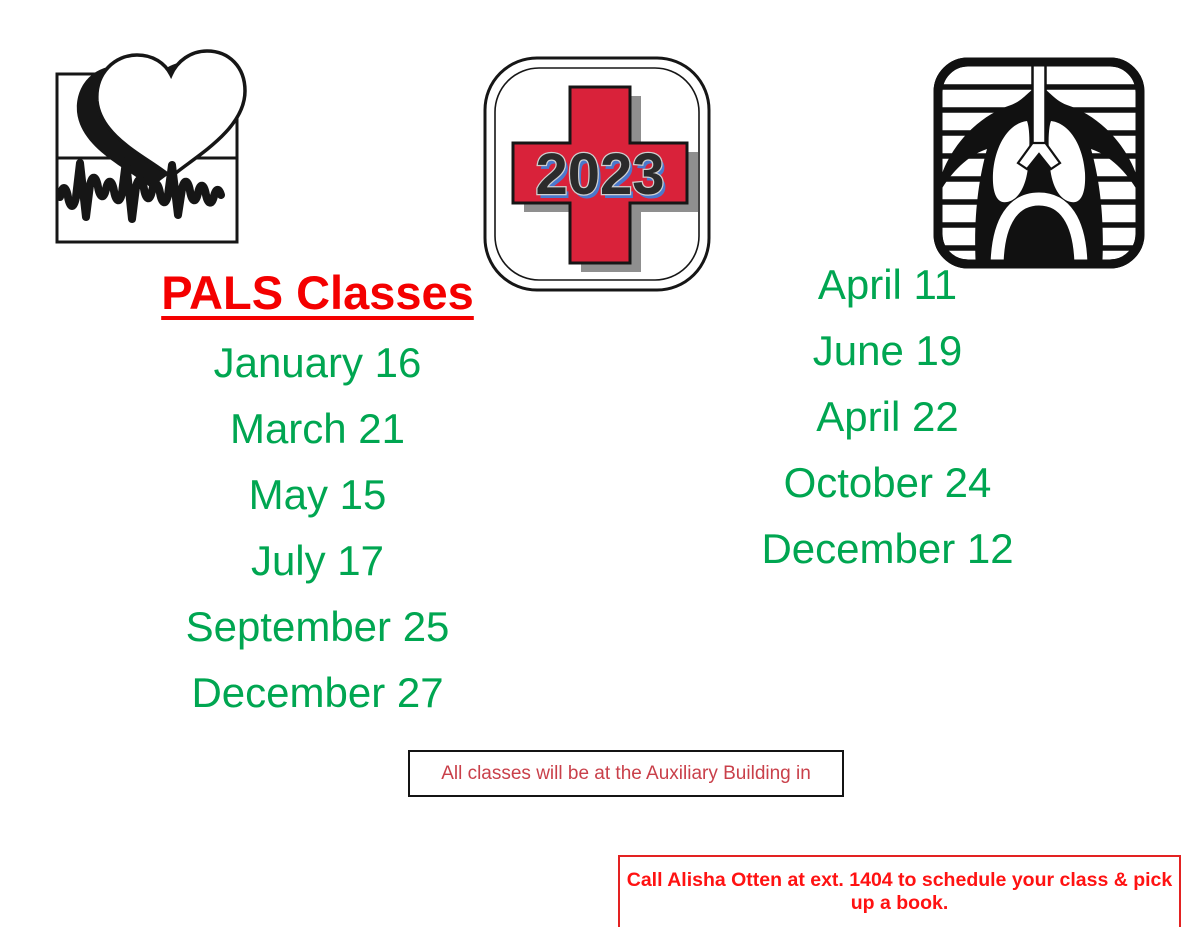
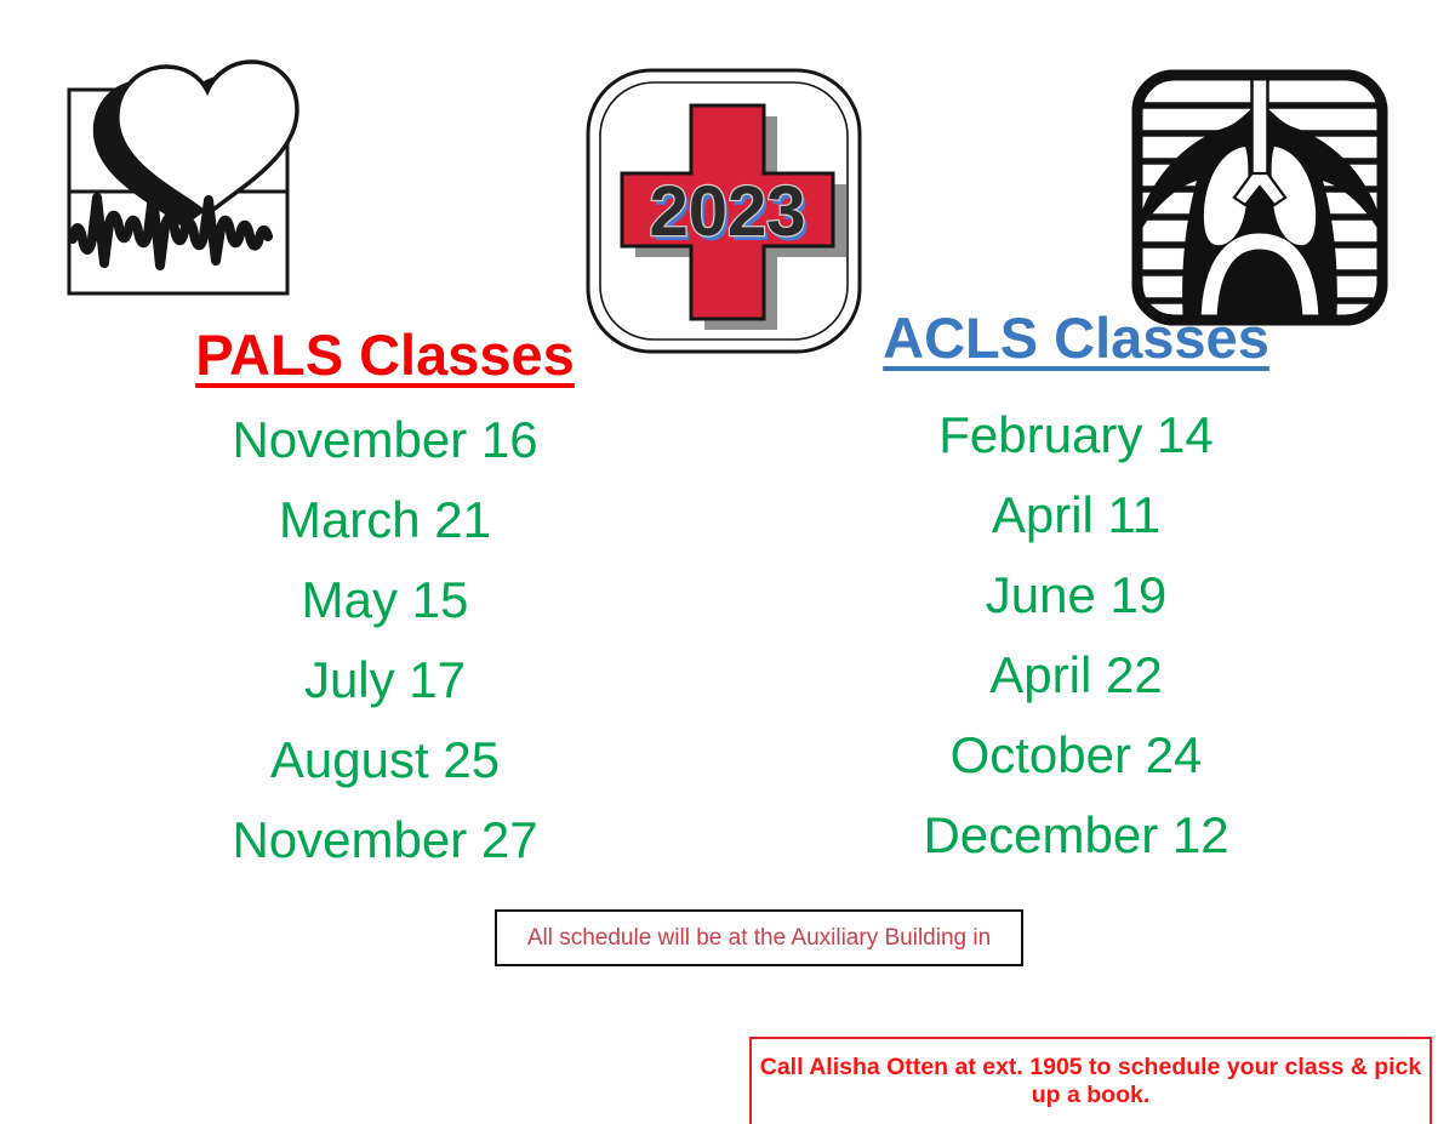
  2023
  PALS Classes
- January 16
+ November 16
  March 21
  May 15
  July 17
- September 25
+ August 25
- December 27
+ November 27
+ ACLS Classes
+ February 14
  April 11
  June 19
  April 22
  October 24
  December 12
- All classes will be at the Auxiliary Building in
+ All schedule will be at the Auxiliary Building in
- Call Alisha Otten at ext. 1404 to schedule your class & pick up a book.
+ Call Alisha Otten at ext. 1905 to schedule your class & pick up a book.
